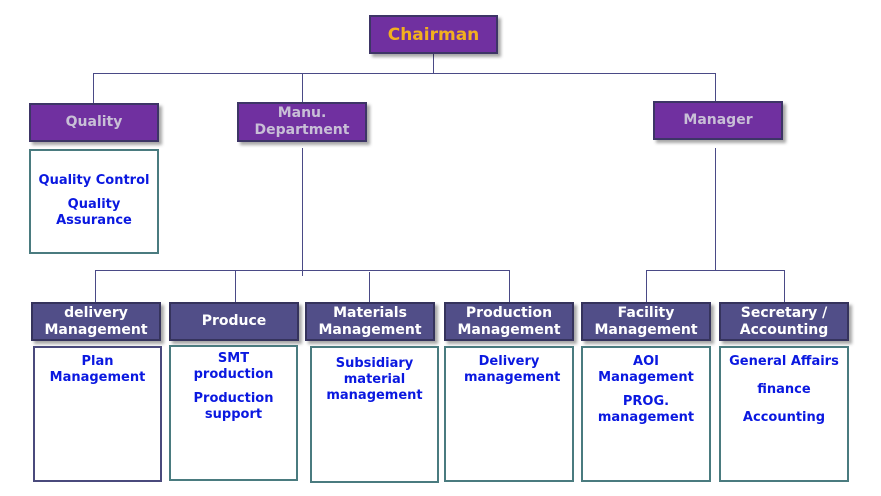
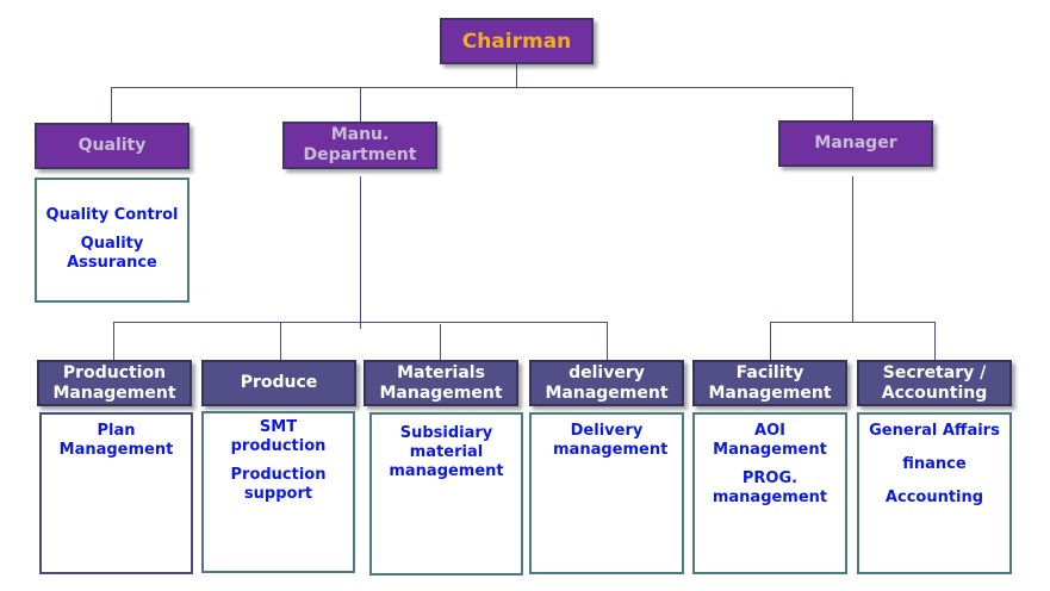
  Chairman
  Quality
  Manu. Department
  Manager
  Quality Control
  Quality Assurance
- delivery Management
+ Production Management
  Produce
  Materials Management
- Production Management
+ delivery Management
  Facility Management
  Secretary / Accounting
  Plan Management
  SMT production
  Production support
  Subsidiary material management
  Delivery management
  AOI Management
  PROG. management
  General Affairs
  finance
  Accounting
